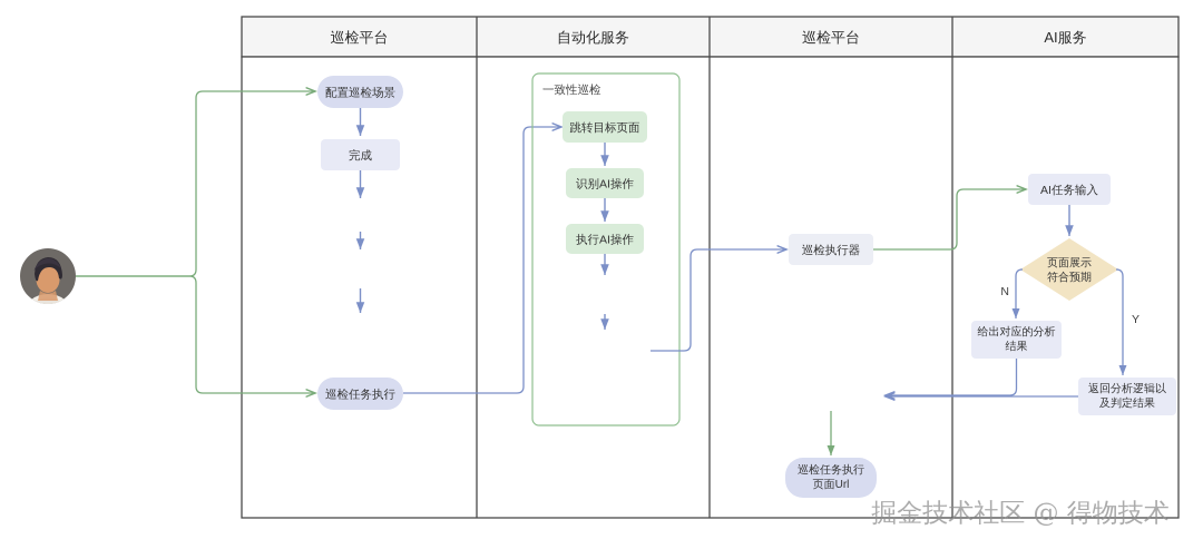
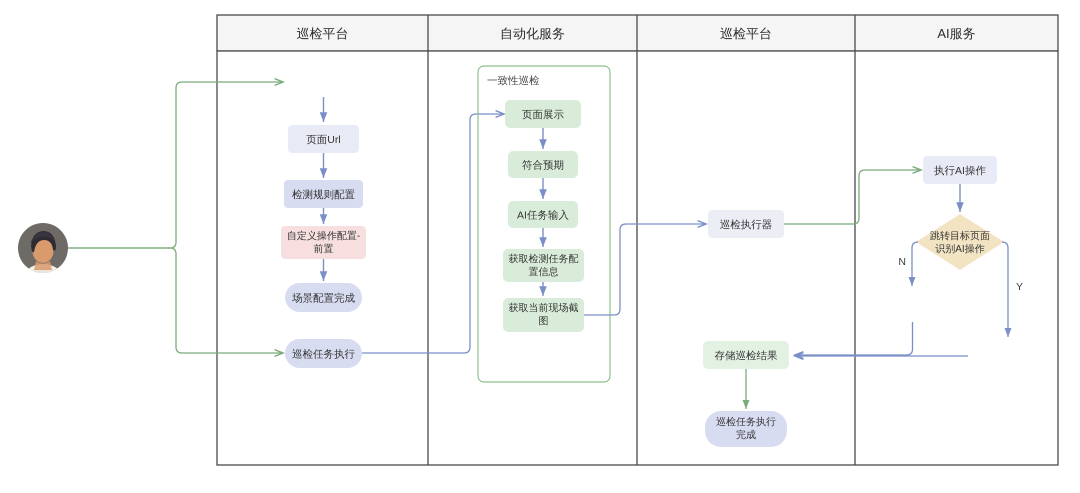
  巡检平台
  自动化服务
  巡检平台
  AI服务
- 配置巡检场景
- 完成
+ 页面Url
+ 检测规则配置
+ 自定义操作配置-
+ 前置
+ 场景配置完成
  巡检任务执行
  一致性巡检
- 跳转目标页面
+ 页面展示
- 识别AI操作
+ 符合预期
- 执行AI操作
+ AI任务输入
+ 获取检测任务配
+ 置信息
+ 获取当前现场截
+ 图
  巡检执行器
+ 存储巡检结果
  巡检任务执行
- 页面Url
+ 完成
- AI任务输入
+ 执行AI操作
- 页面展示
+ 跳转目标页面
- 符合预期
+ 识别AI操作
  N
  Y
- 给出对应的分析
- 结果
- 返回分析逻辑以
- 及判定结果
- 掘金技术社区 @ 得物技术
